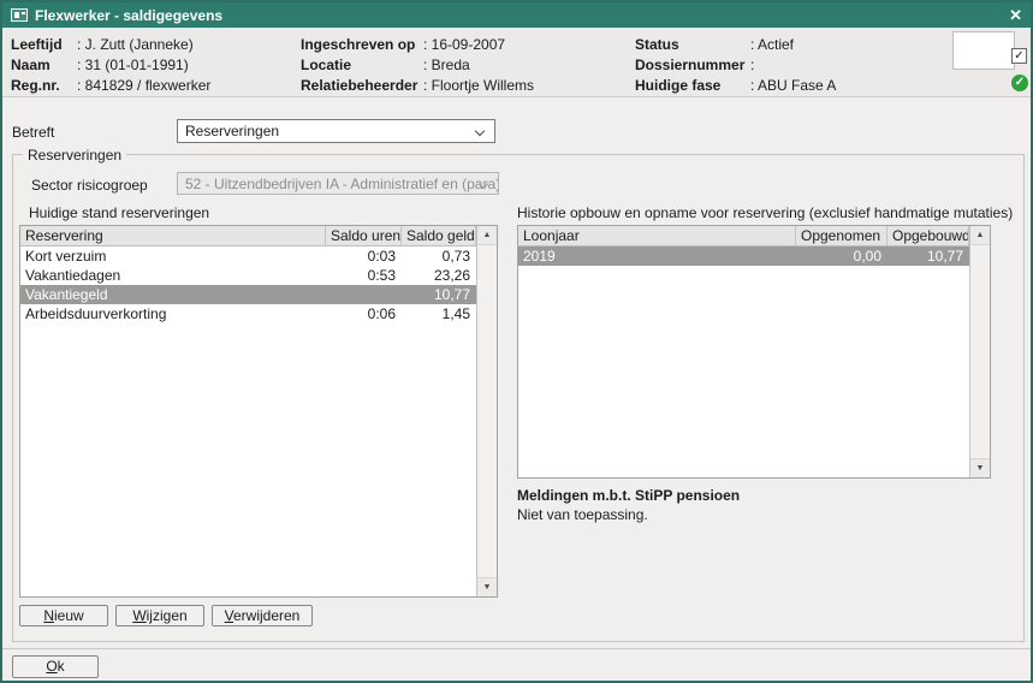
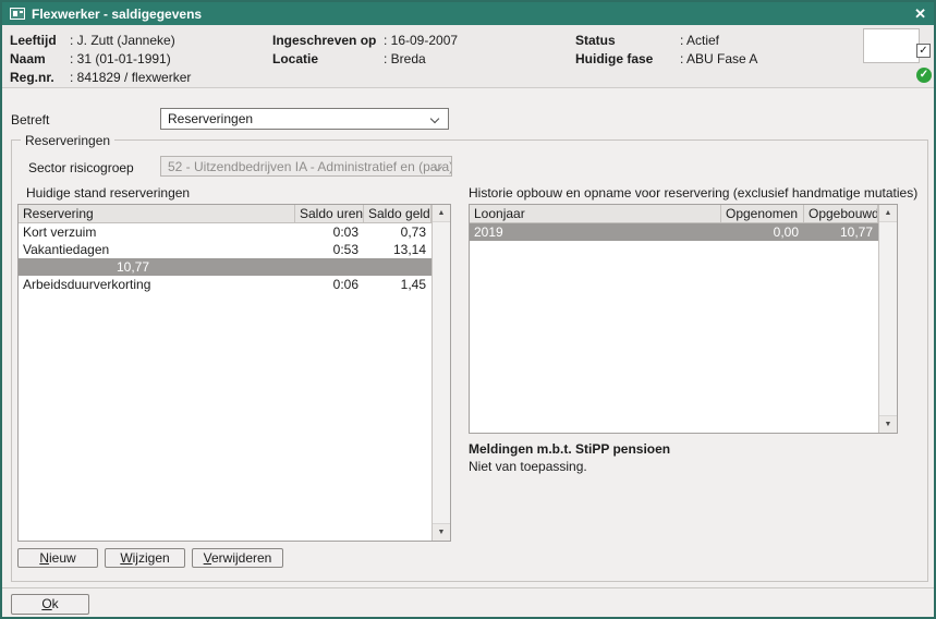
  Flexwerker - saldigegevens
  ✕
  Leeftijd
  : J. Zutt (Janneke)
  Naam
  : 31 (01-01-1991)
  Reg.nr.
  : 841829 / flexwerker
  Ingeschreven op
  : 16-09-2007
  Locatie
  : Breda
- Relatiebeheerder
- : Floortje Willems
  Status
  : Actief
- Dossiernummer
- :
  Huidige fase
  : ABU Fase A
  ✓
  ✓
  Betreft
  Reserveringen
  Reserveringen
  Sector risicogroep
  52 - Uitzendbedrijven IA - Administratief en (para
  Huidige stand reserveringen
  Reservering
  Saldo uren
  Saldo geld
  Kort verzuim
  0:03
  0,73
  Vakantiedagen
  0:53
- 23,26
+ 13,14
- Vakantiegeld
  10,77
  Arbeidsduurverkorting
  0:06
  1,45
  Nieuw
  Wijzigen
  Verwijderen
  Historie opbouw en opname voor reservering (exclusief handmatige mutaties)
  Loonjaar
  Opgenomen
  Opgebouwd
  2019
  0,00
  10,77
  Meldingen m.b.t. StiPP pensioen
  Niet van toepassing.
  Ok
